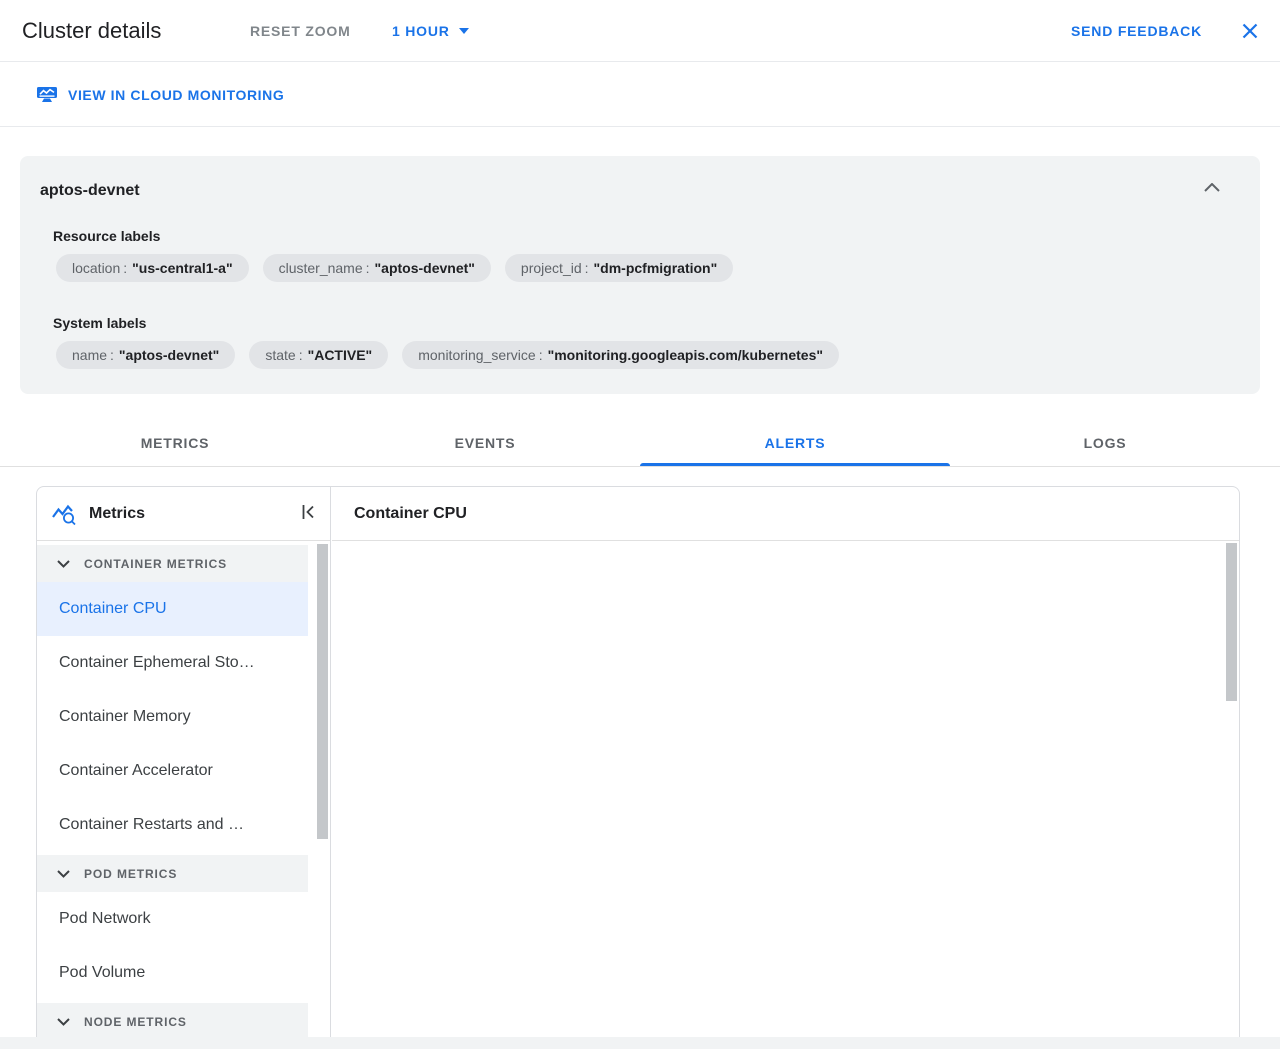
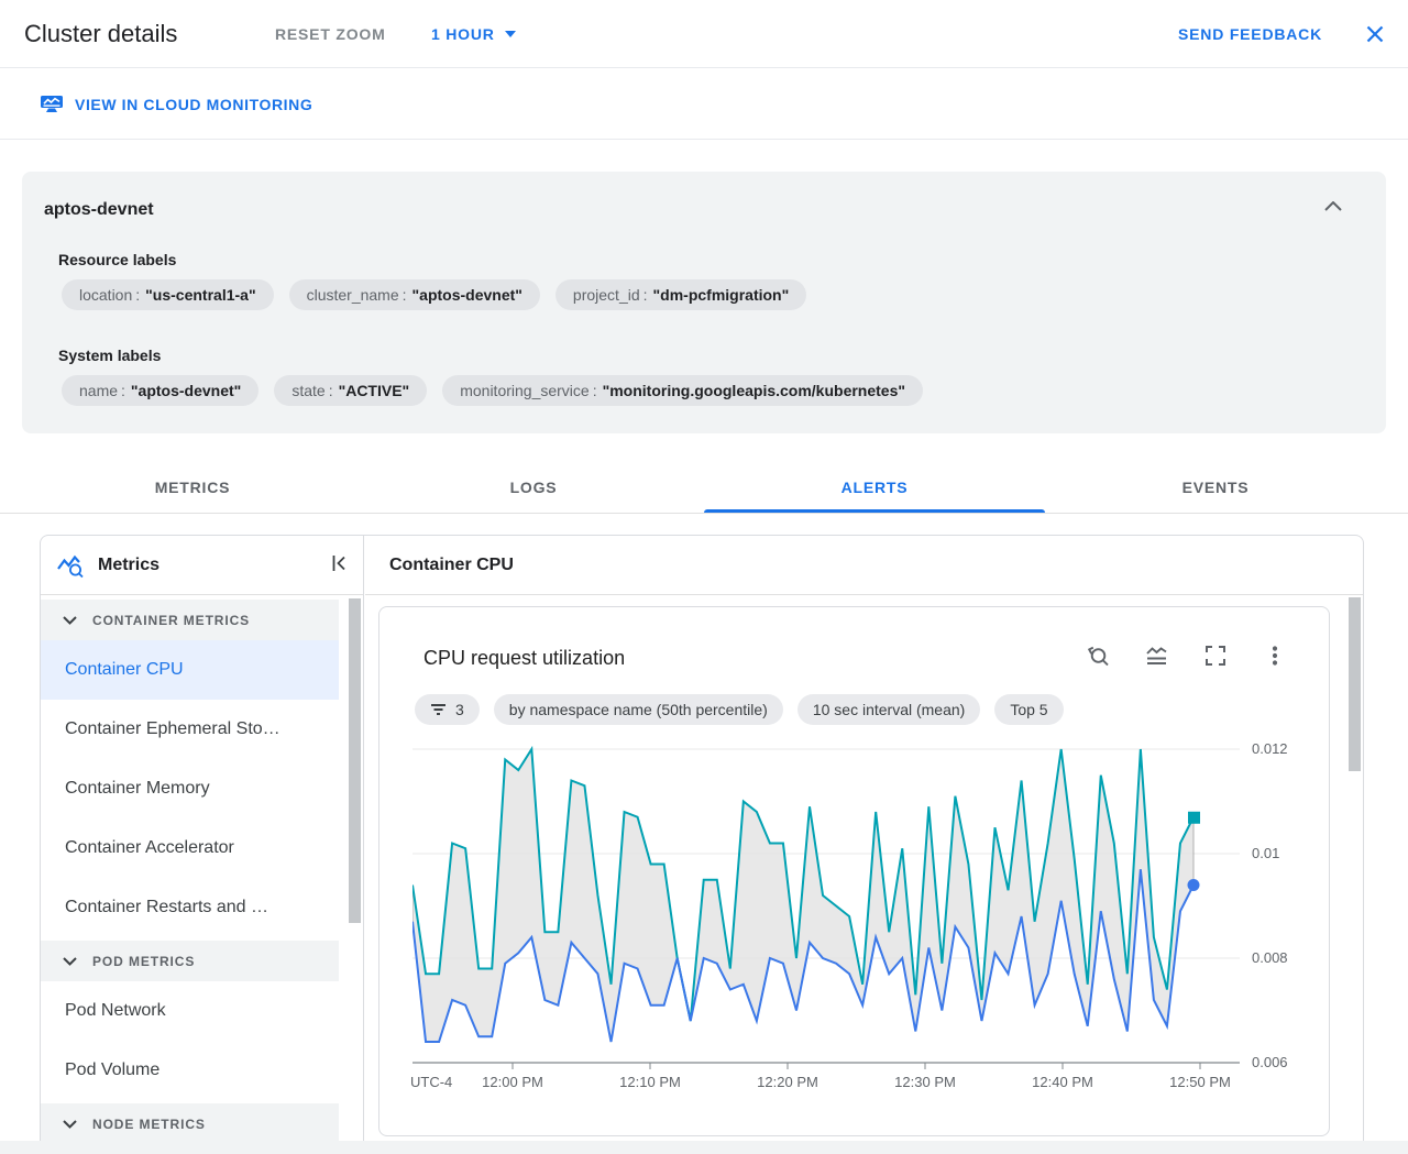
  Cluster details
  RESET ZOOM
  1 HOUR
  SEND FEEDBACK
  VIEW IN CLOUD MONITORING
  aptos-devnet
  Resource labels
  location
  :
  "us-central1-a"
  cluster_name
  :
  "aptos-devnet"
  project_id
  :
  "dm-pcfmigration"
  System labels
  name
  :
  "aptos-devnet"
  state
  :
  "ACTIVE"
  monitoring_service
  :
  "monitoring.googleapis.com/kubernetes"
  METRICS
- EVENTS
+ LOGS
  ALERTS
- LOGS
+ EVENTS
  Metrics
  CONTAINER METRICS
  Container CPU
  Container Ephemeral Sto…
  Container Memory
  Container Accelerator
  Container Restarts and …
  POD METRICS
  Pod Network
  Pod Volume
  NODE METRICS
  Container CPU
+ CPU request utilization
+ 3
+ by namespace name (50th percentile)
+ 10 sec interval (mean)
+ Top 5
+ 0.012
+ 0.01
+ 0.008
+ 0.006
+ UTC-4
+ 12:00 PM
+ 12:10 PM
+ 12:20 PM
+ 12:30 PM
+ 12:40 PM
+ 12:50 PM
